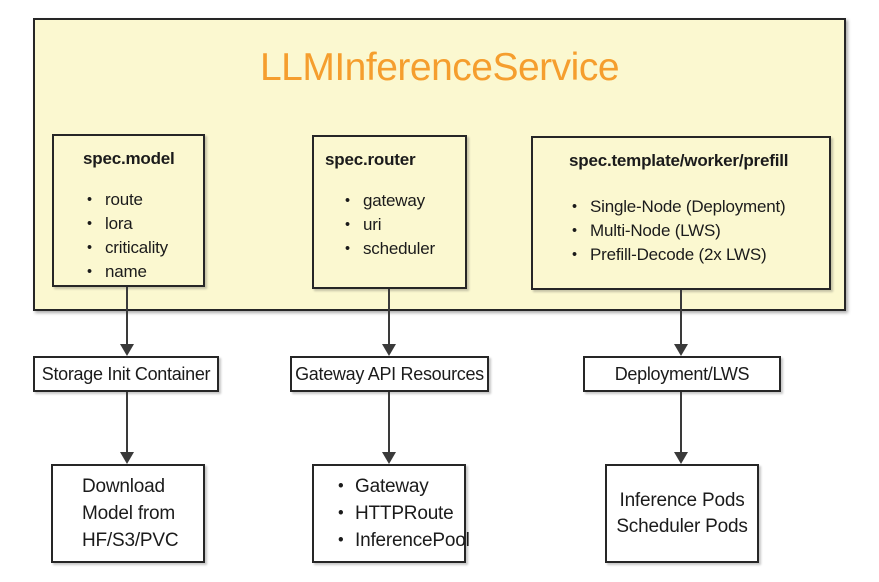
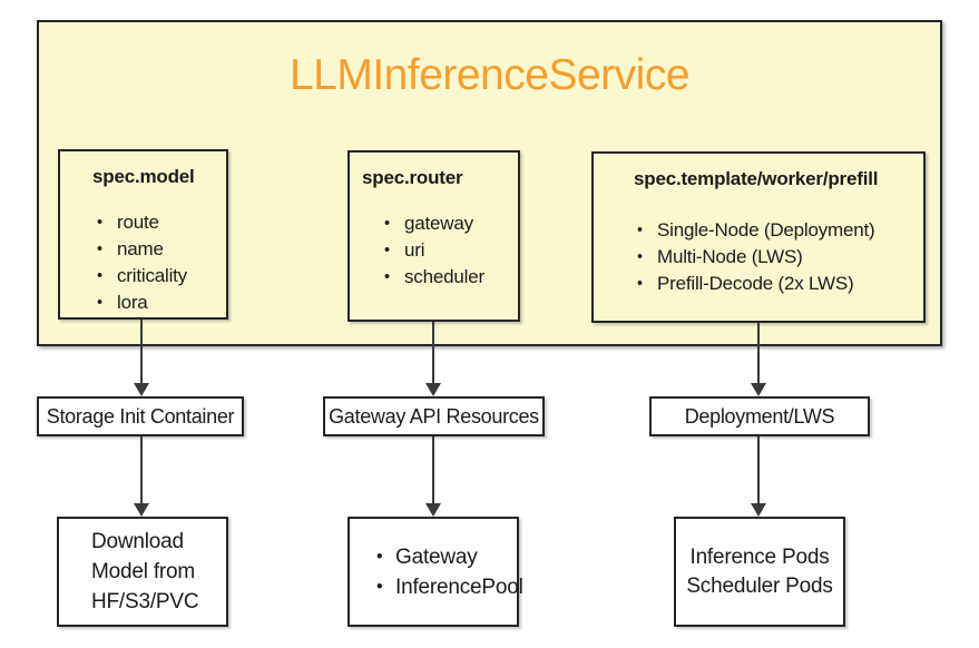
  LLMInferenceService
  spec.model
  route
- lora
+ name
  criticality
- name
+ lora
  spec.router
  gateway
  uri
  scheduler
  spec.template/worker/prefill
  Single-Node (Deployment)
  Multi-Node (LWS)
  Prefill-Decode (2x LWS)
  Storage Init Container
  Gateway API Resources
  Deployment/LWS
  Download
  Model from
  HF/S3/PVC
  Gateway
- HTTPRoute
  InferencePool
  Inference Pods
  Scheduler Pods
